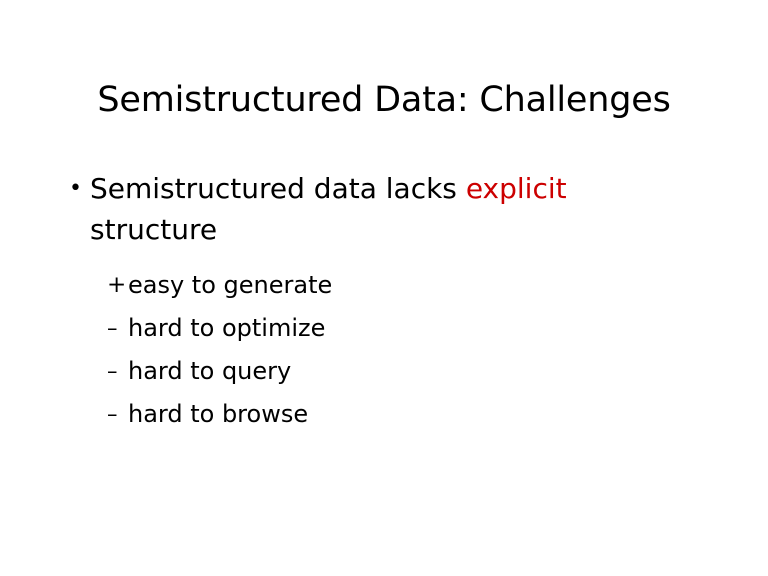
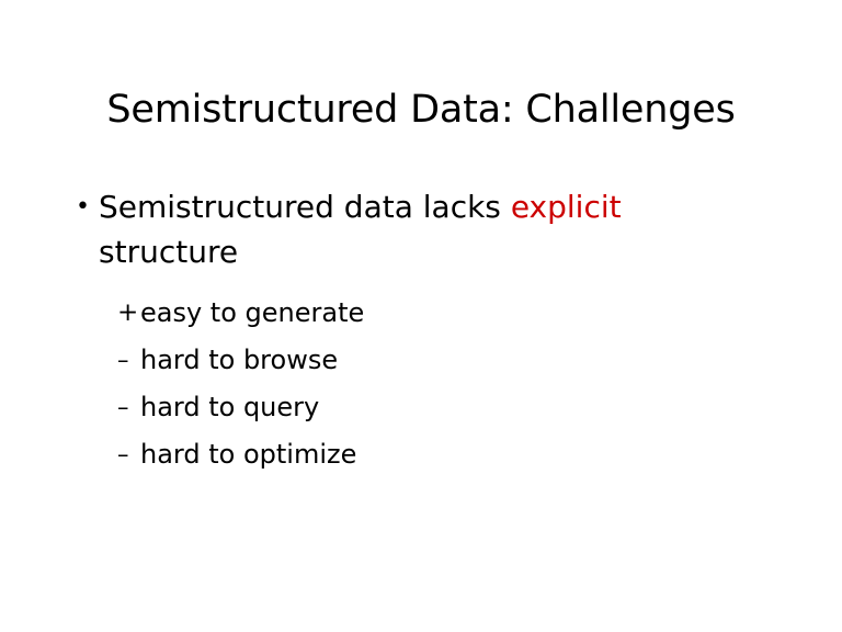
  Semistructured Data: Challenges
  •
  Semistructured data lacks explicit structure
  +
  easy to generate
  –
- hard to optimize
+ hard to browse
  –
  hard to query
  –
- hard to browse
+ hard to optimize
